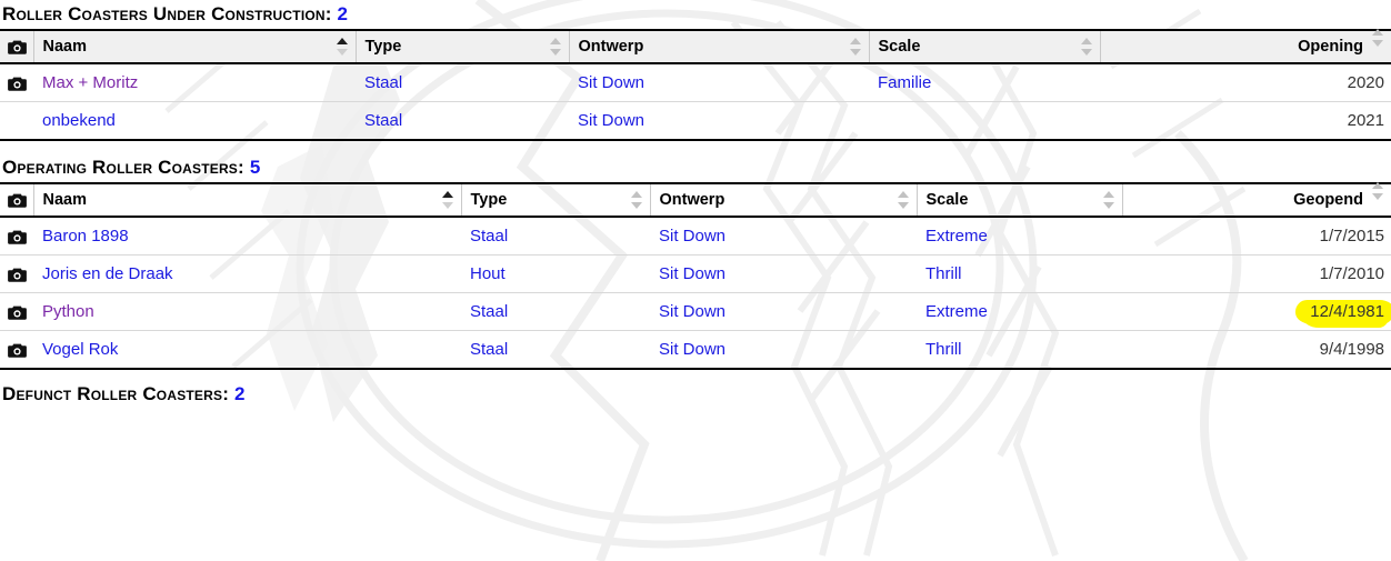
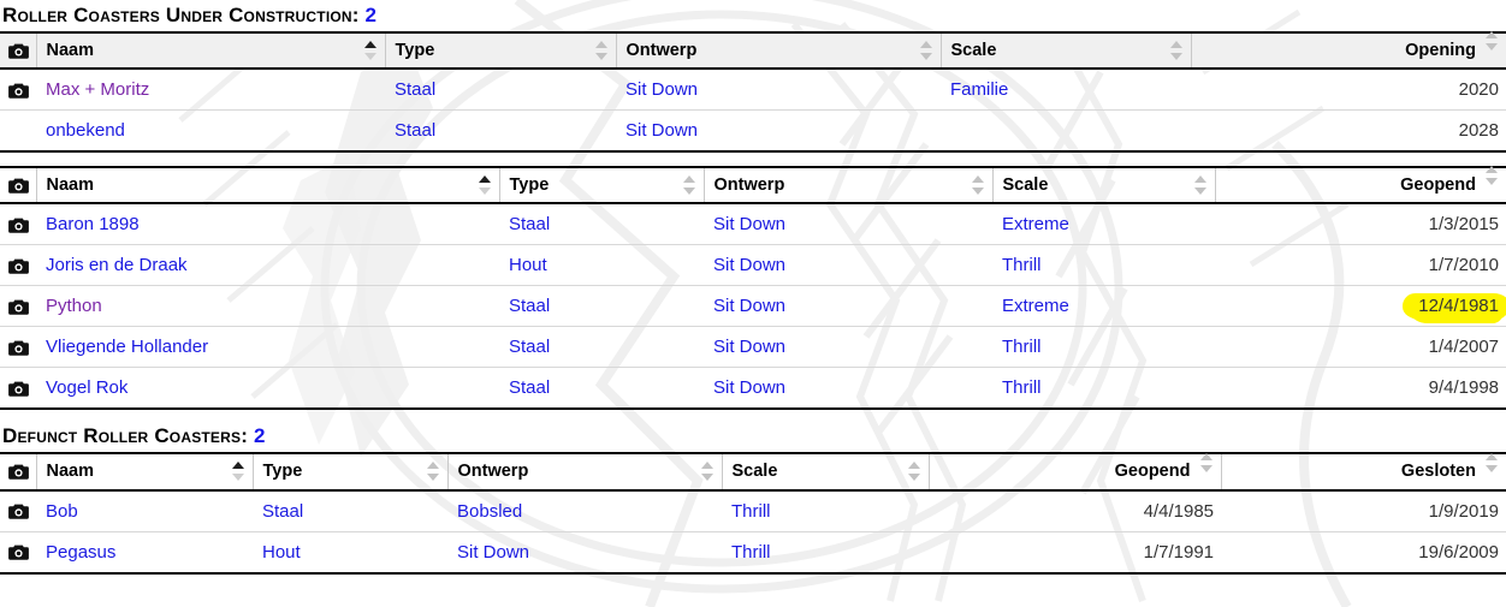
  Roller Coasters Under Construction: 2
  	Naam	Type	Ontwerp	Scale	Opening
  	Max + Moritz	Staal	Sit Down	Familie	2020
- 	onbekend	Staal	Sit Down		2021
+ 	onbekend	Staal	Sit Down		2028
- Operating Roller Coasters: 5
  	Naam	Type	Ontwerp	Scale	Geopend
- 	Baron 1898	Staal	Sit Down	Extreme	1/7/2015
+ 	Baron 1898	Staal	Sit Down	Extreme	1/3/2015
  	Joris en de Draak	Hout	Sit Down	Thrill	1/7/2010
  	Python	Staal	Sit Down	Extreme	12/4/1981
+ 	Vliegende Hollander	Staal	Sit Down	Thrill	1/4/2007
  	Vogel Rok	Staal	Sit Down	Thrill	9/4/1998
  Defunct Roller Coasters: 2
+ 	Naam	Type	Ontwerp	Scale	Geopend	Gesloten
+ 	Bob	Staal	Bobsled	Thrill	4/4/1985	1/9/2019
+ 	Pegasus	Hout	Sit Down	Thrill	1/7/1991	19/6/2009
